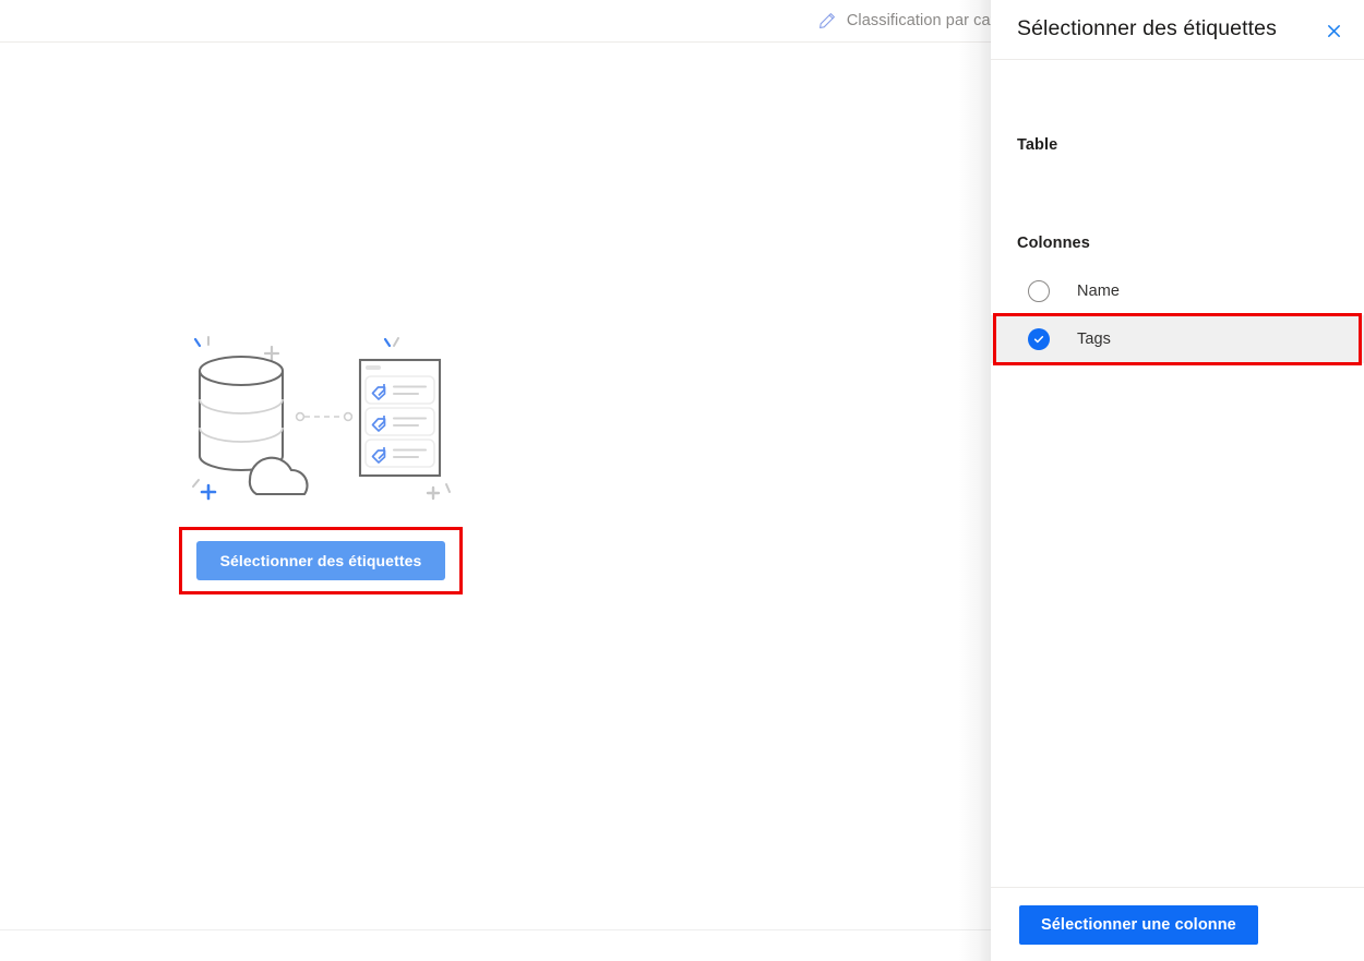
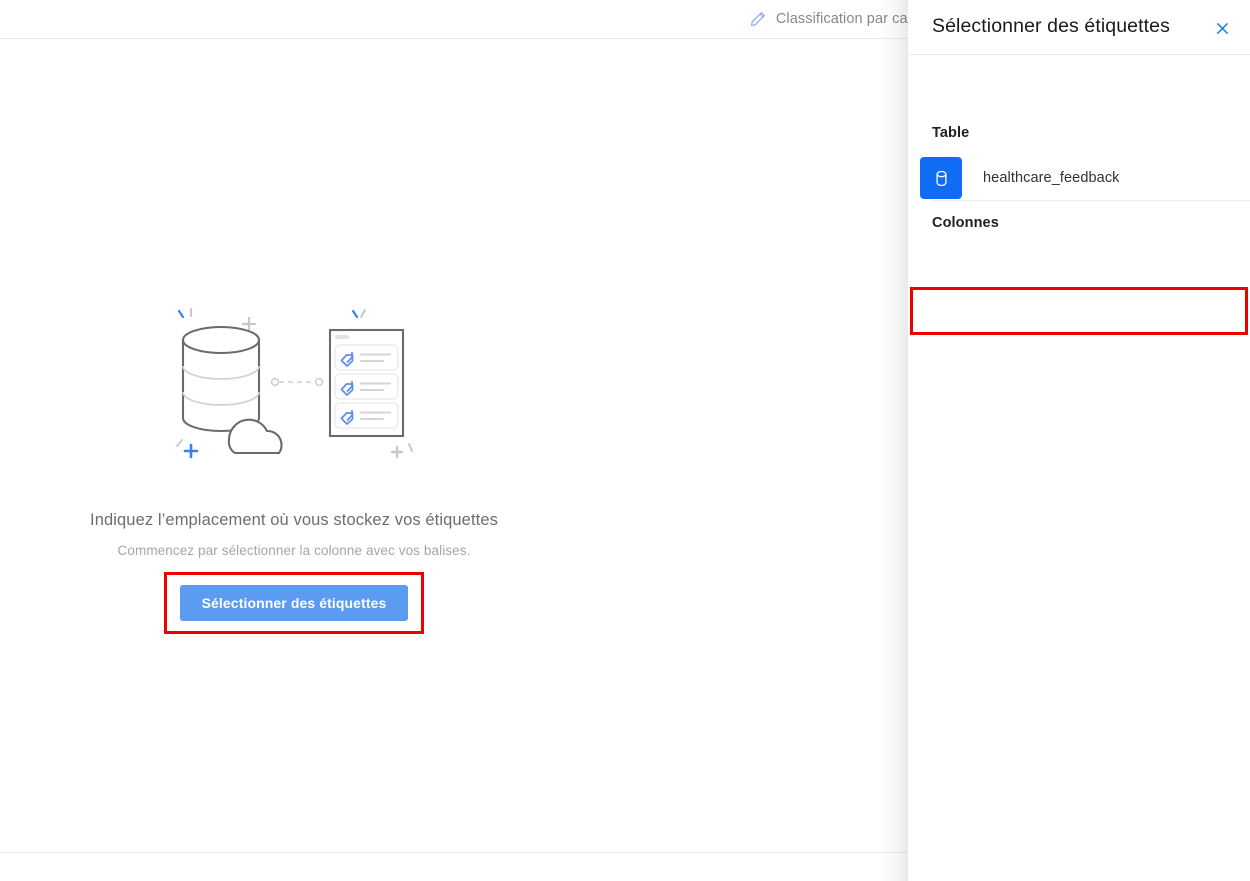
  Classification p
+ Indiquez l’emplacement où vous stockez vos étiquettes
+ Commencez par sélectionner la colonne avec vos balises.
  Sélectionner des étiquettes
  Sélectionner des étiquettes
  Table
+ healthcare_feedback
  Colonnes
- Name
- Tags
- Sélectionner une colonne
